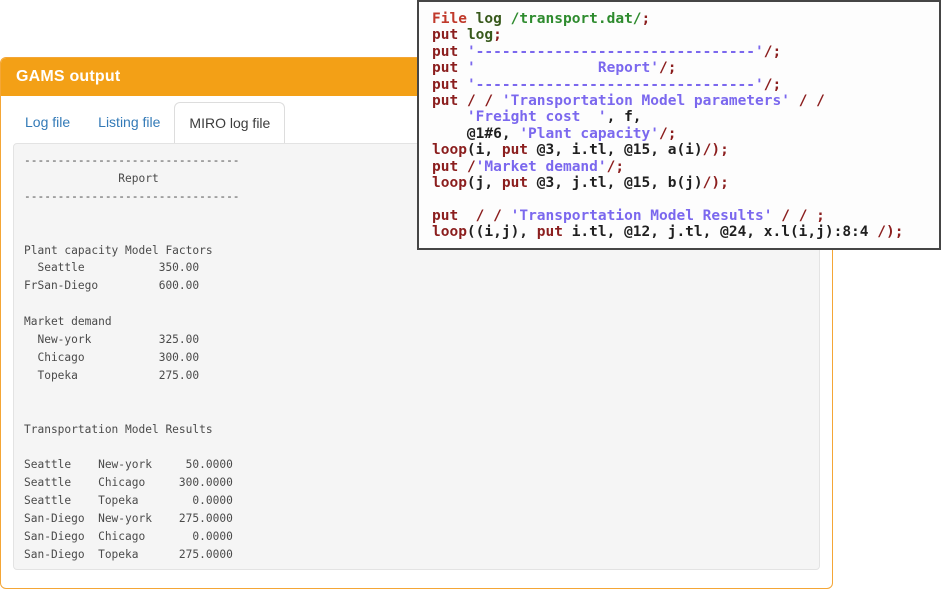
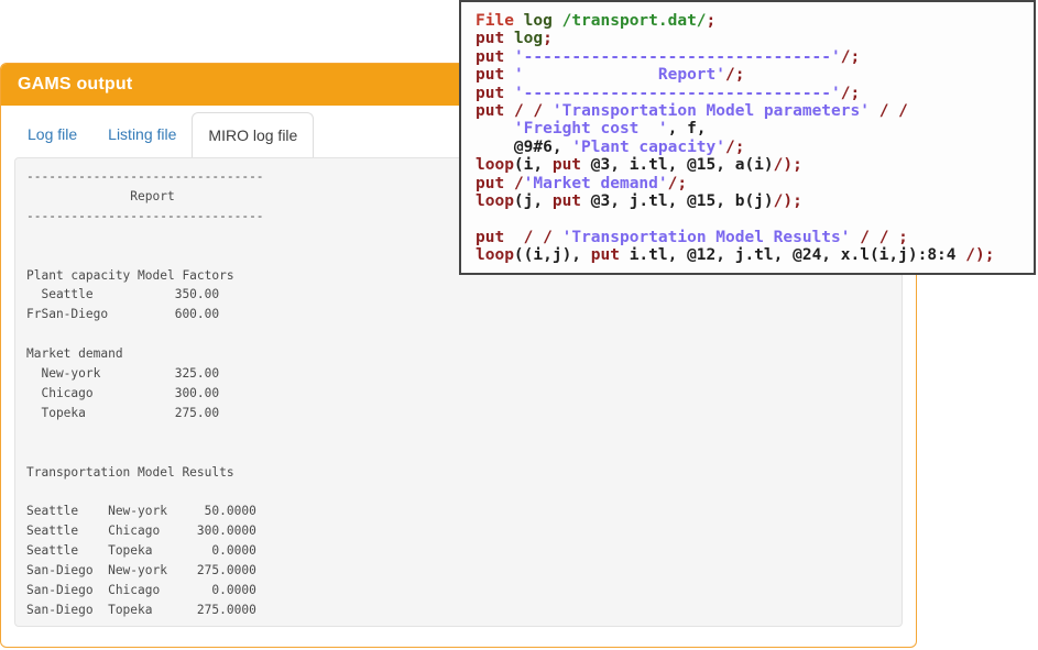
  GAMS output
  Log file
  Listing file
  MIRO log file
  --------------------------------
  Report
  --------------------------------
  Plant capacity Model Factors
  Seattle 350.00
  FrSan-Diego 600.00
  Market demand
  New-york 325.00
  Chicago 300.00
  Topeka 275.00
  Transportation Model Results
  Seattle New-york 50.0000
  Seattle Chicago 300.0000
  Seattle Topeka 0.0000
  San-Diego New-york 275.0000
  San-Diego Chicago 0.0000
  San-Diego Topeka 275.0000
- File log /transport.dat/; put log; put '--------------------------------'/; put ' Report'/; put '--------------------------------'/; put / / 'Transportation Model parameters' / / 'Freight cost ', f, @1#6, 'Plant capacity'/; loop(i, put @3, i.tl, @15, a(i)/); put /'Market demand'/; loop(j, put @3, j.tl, @15, b(j)/); put / / 'Transportation Model Results' / / ; loop((i,j), put i.tl, @12, j.tl, @24, x.l(i,j):8:4 /);
+ File log /transport.dat/; put log; put '--------------------------------'/; put ' Report'/; put '--------------------------------'/; put / / 'Transportation Model parameters' / / 'Freight cost ', f, @9#6, 'Plant capacity'/; loop(i, put @3, i.tl, @15, a(i)/); put /'Market demand'/; loop(j, put @3, j.tl, @15, b(j)/); put / / 'Transportation Model Results' / / ; loop((i,j), put i.tl, @12, j.tl, @24, x.l(i,j):8:4 /);
